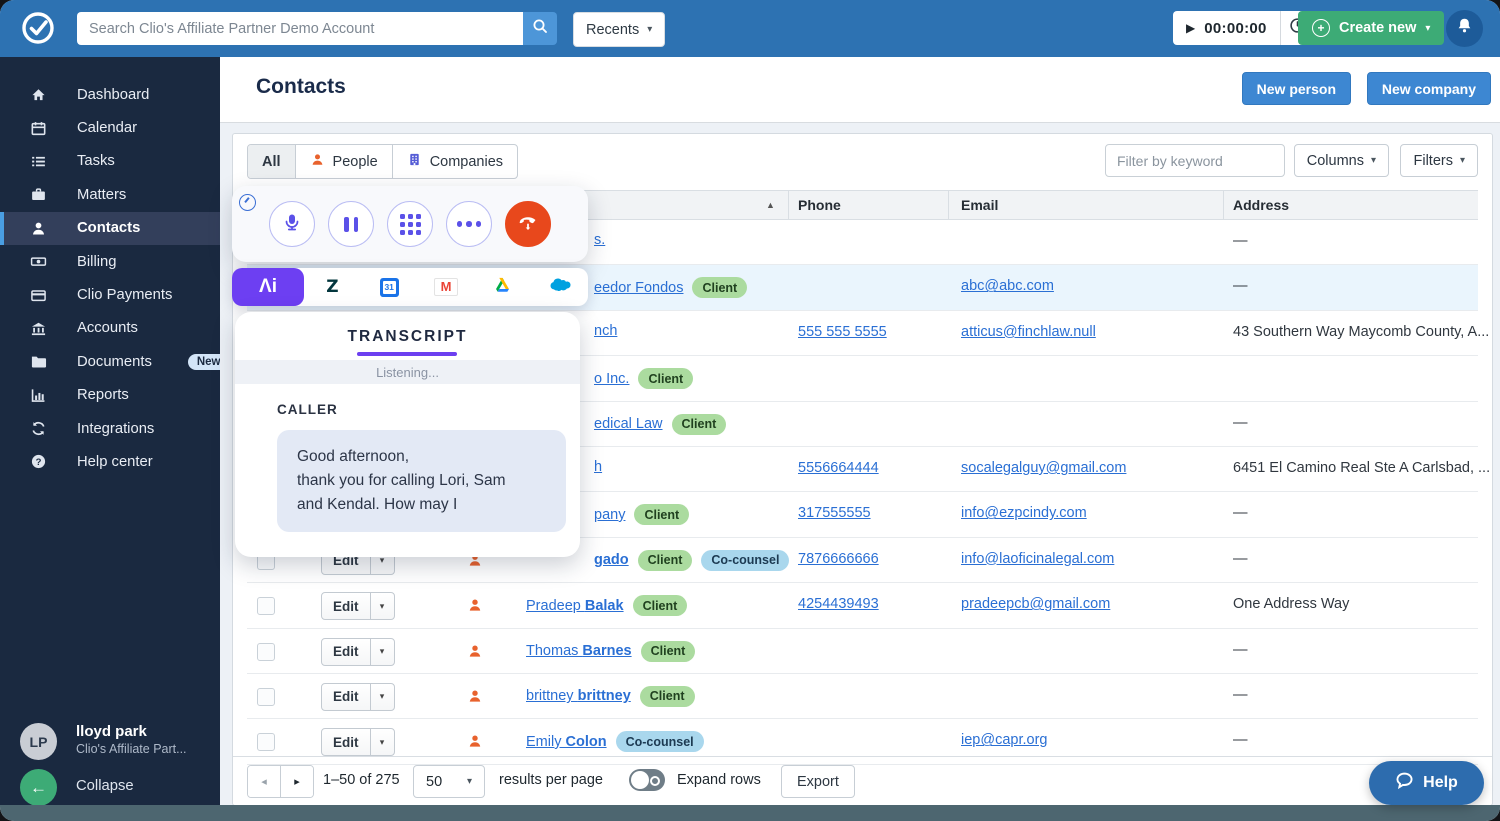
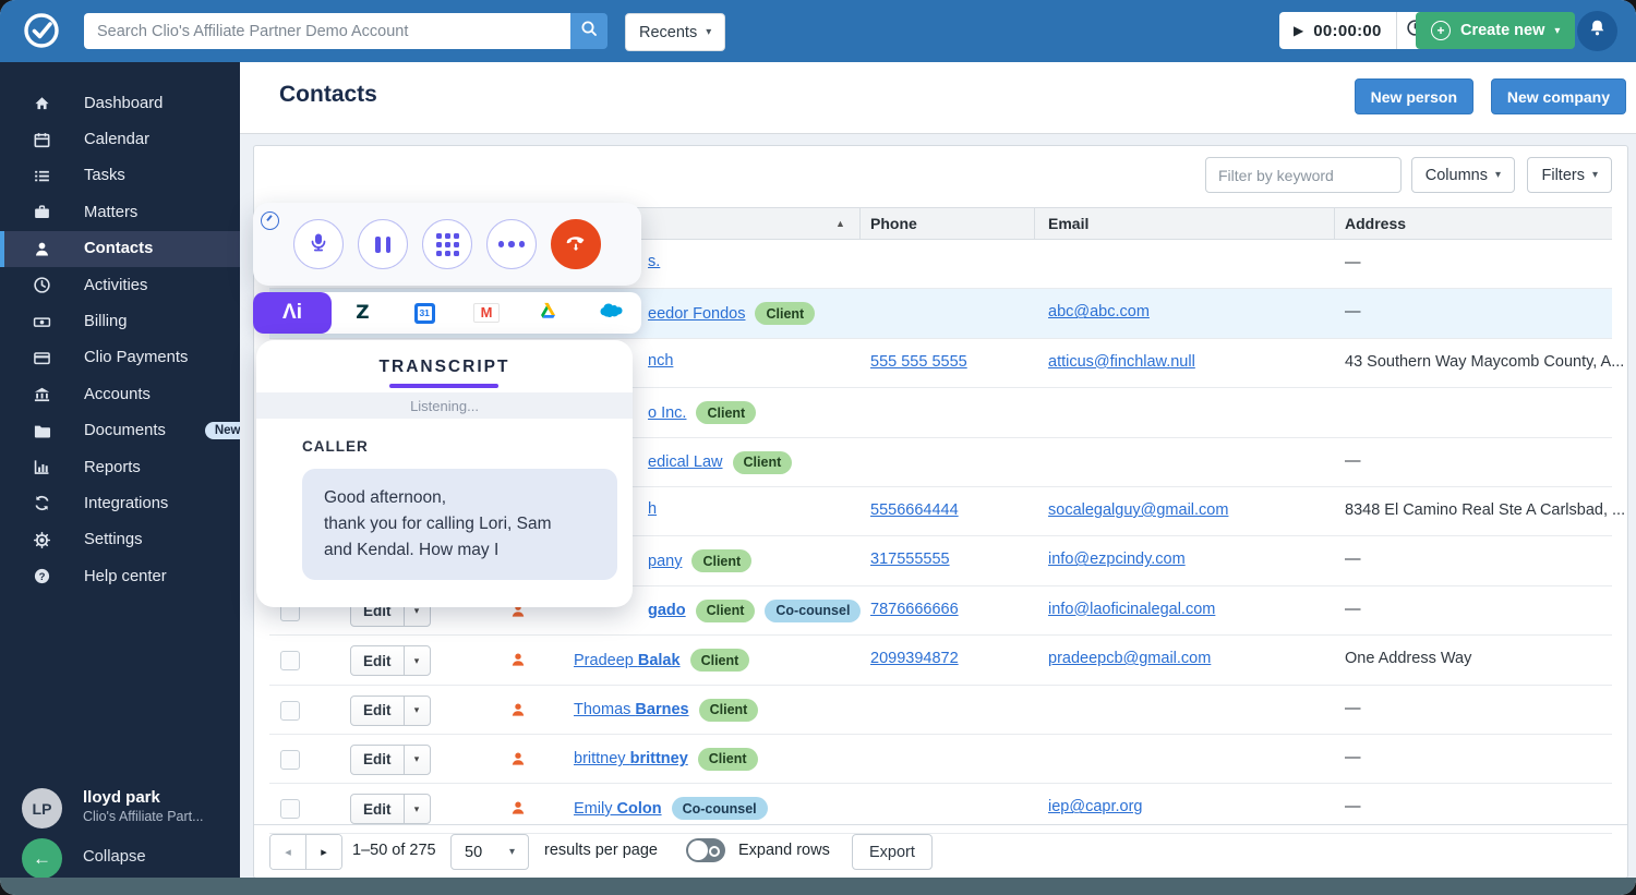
  Search Clio's Affiliate Partner Demo Account
  Recents
  ▾
  ▶
  00:00:00
  +
  Create new
  ▾
  Dashboard
  Calendar
  Tasks
  Matters
  Contacts
+ Activities
  Billing
  Clio Payments
  Accounts
  Documents
  New
  Reports
  Integrations
+ Settings
  ?
  Help center
  LP
  lloyd park
  Clio's Affiliate Part...
  ←
  Collapse
  Contacts
  New person
  New company
- All
- People
- Companies
  Filter by keyword
  Columns
  ▾
  Filters
  ▾
  ▲
  Phone
  Email
  Address
  s.
  —
  eedor Fondos
  Client
  abc@abc.com
  —
  nch
  555 555 5555
  atticus@finchlaw.null
  43 Southern Way Maycomb County, A...
  o Inc.
  Client
  edical Law
  Client
  —
  h
  5556664444
  socalegalguy@gmail.com
- 6451 El Camino Real Ste A Carlsbad, ...
+ 8348 El Camino Real Ste A Carlsbad, ...
  pany
  Client
  317555555
  info@ezpcindy.com
  —
  Edit
  ▾
  gado
  Client
  Co-counsel
  7876666666
  info@laoficinalegal.com
  —
  Edit
  ▾
  Pradeep Balak
  Client
- 4254439493
+ 2099394872
  pradeepcb@gmail.com
  One Address Way
  Edit
  ▾
  Thomas Barnes
  Client
  —
  Edit
  ▾
  brittney brittney
  Client
  —
  Edit
  ▾
  Emily Colon
  Co-counsel
  iep@capr.org
  —
  ◂
  ▸
  1–50 of 275
  50
  ▾
  results per page
  Expand rows
  Export
  Λi
  Z
  31
  M
  TRANSCRIPT
  Listening...
  CALLER
  Good afternoon,
  thank you for calling Lori, Sam
  and Kendal. How may I
- Help
